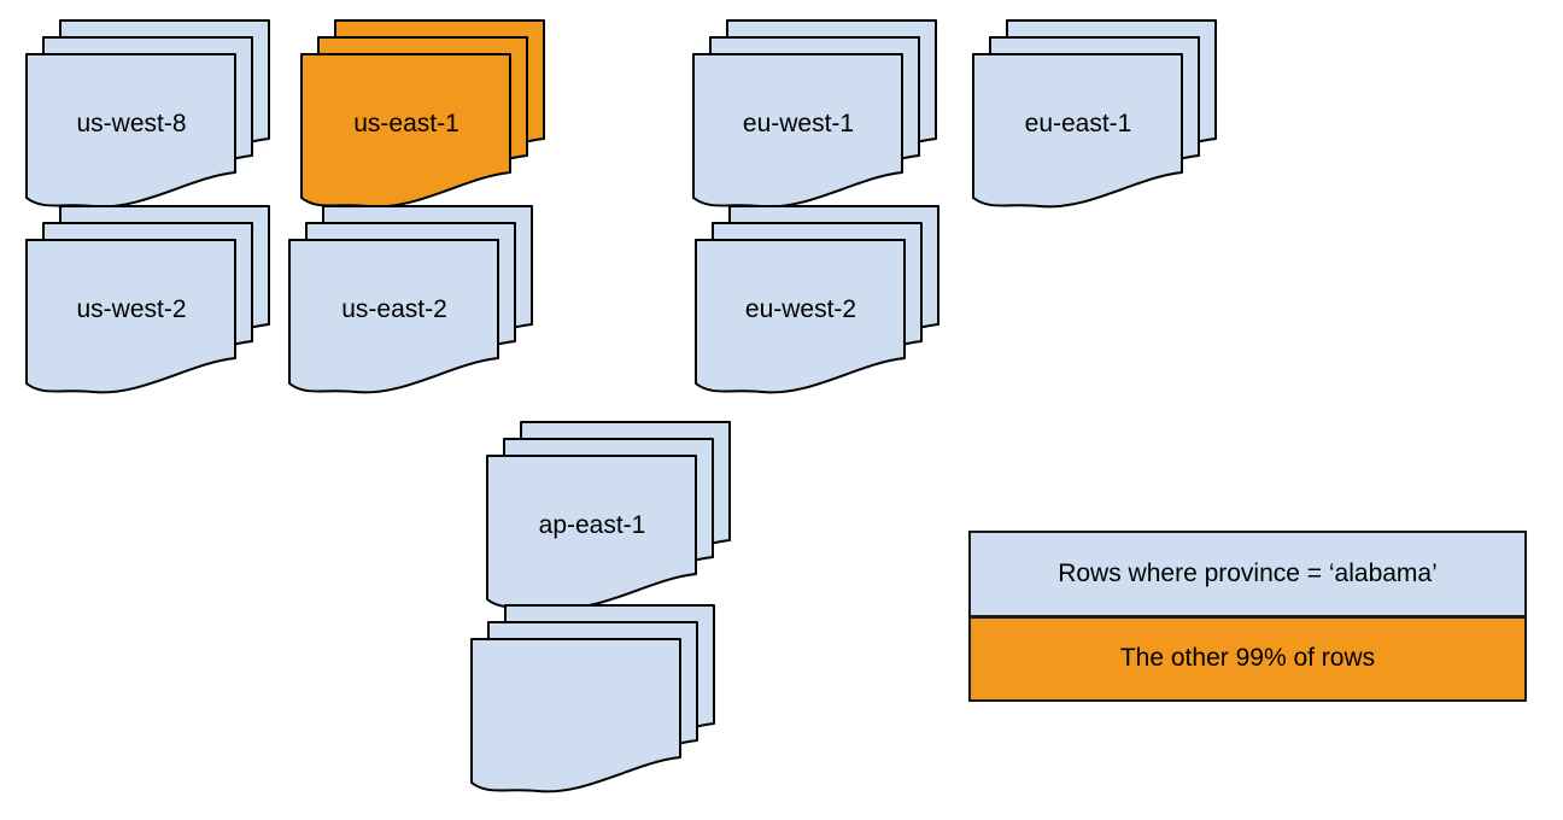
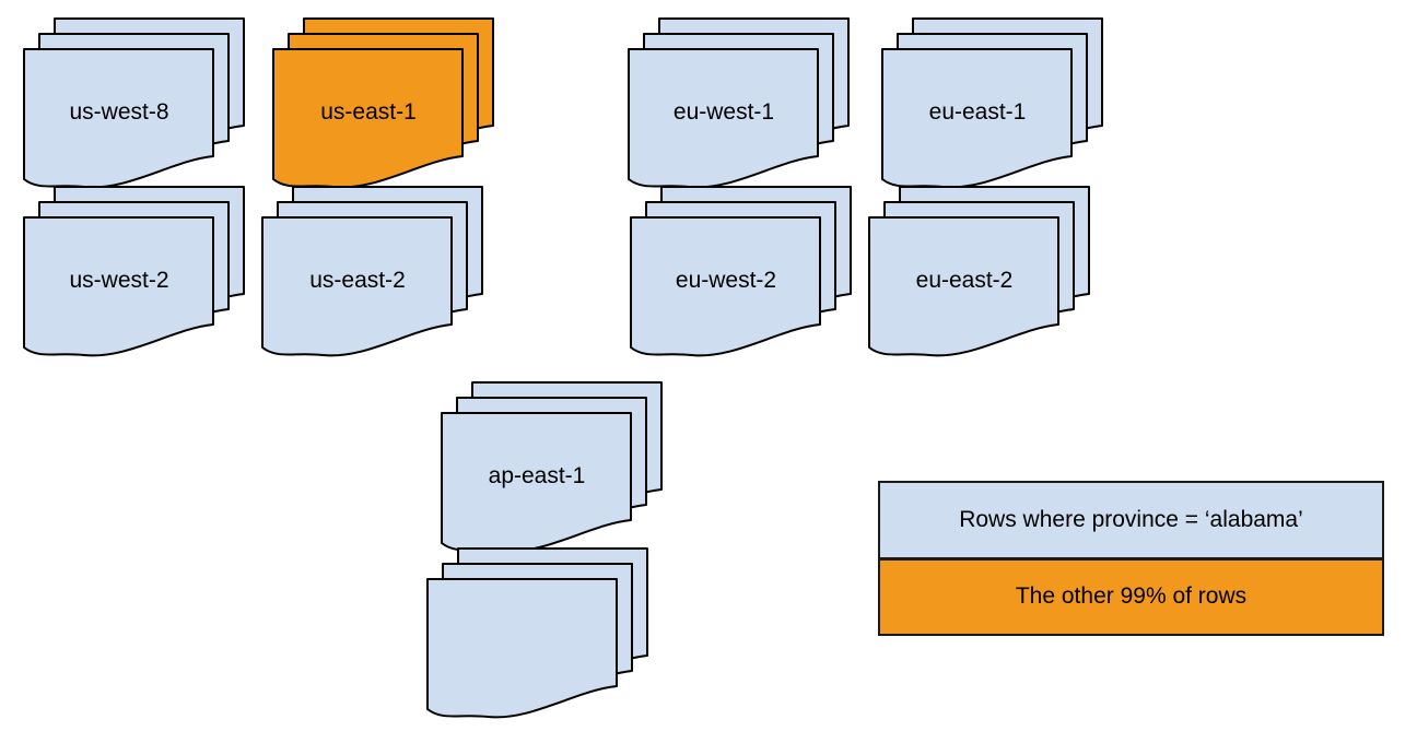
  us-west-8
  us-east-1
  eu-west-1
  eu-east-1
  us-west-2
  us-east-2
  eu-west-2
+ eu-east-2
  ap-east-1
  Rows where province = ‘alabama’
  The other 99% of rows
